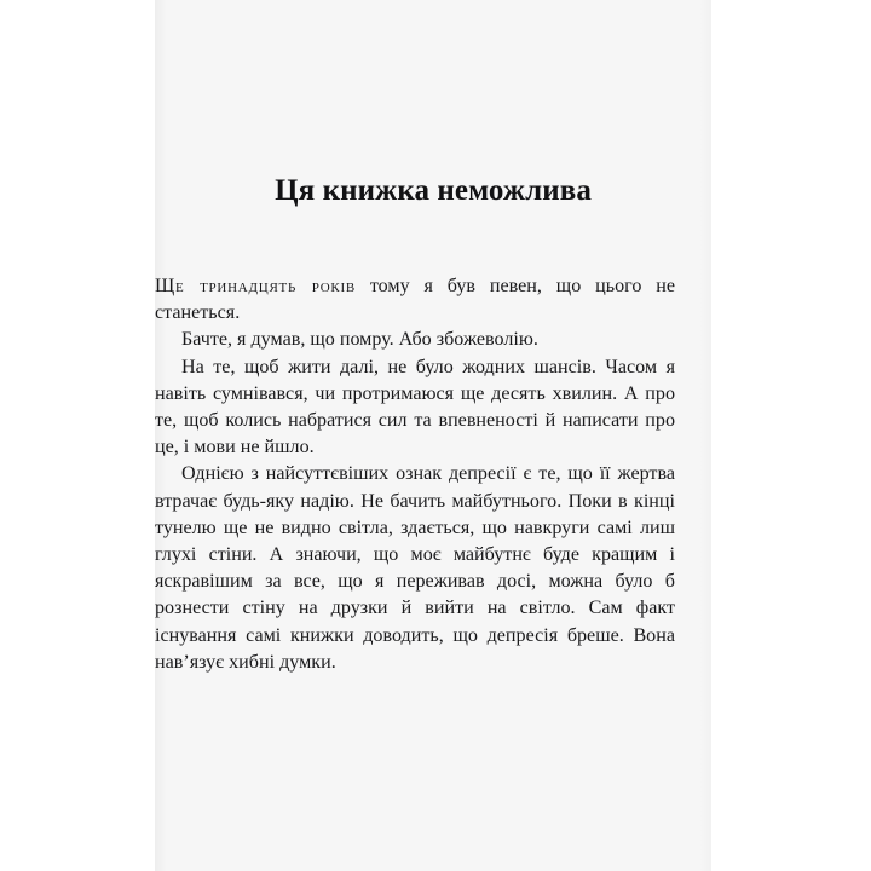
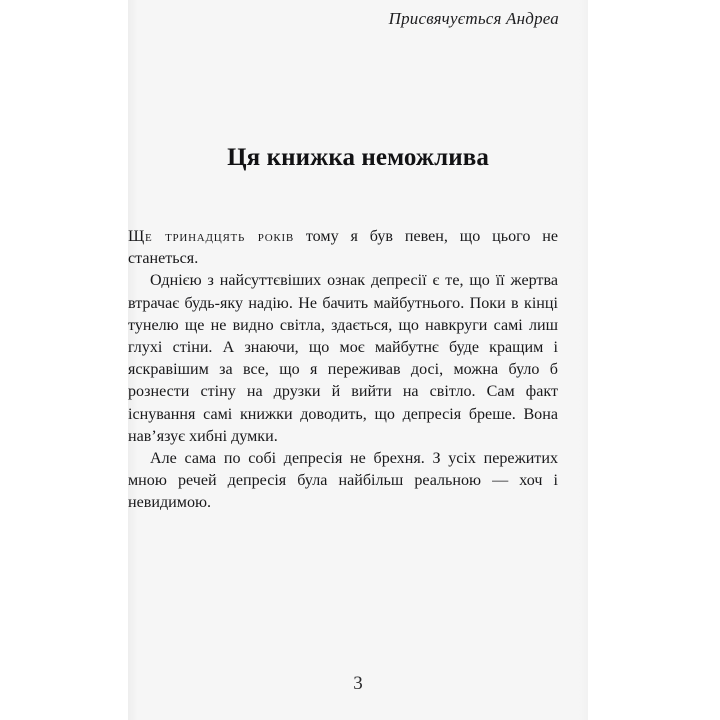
+ Присвячується Андреа
  Ця книжка неможлива
  Ще тринадцять років тому я був певен, що цього не станеться.
- Бачте, я думав, що помру. Або збожеволію.
- На те, щоб жити далі, не було жодних шансів. Часом я навіть сумнівався, чи протримаюся ще десять хвилин. А про те, щоб колись набратися сил та впевненості й написати про це, і мови не йшло.
  Однією з найсуттєвіших ознак депресії є те, що її жертва втрачає будь-яку надію. Не бачить майбутнього. Поки в кінці тунелю ще не видно світла, здається, що навкруги самі лиш глухі стіни. А знаючи, що моє майбутнє буде кращим і яскравішим за все, що я переживав досі, можна було б рознести стіну на друзки й вийти на світло. Сам факт існування самі книжки доводить, що депресія бреше. Вона нав’язує хибні думки.
+ Але сама по собі депресія не брехня. З усіх пережитих мною речей депресія була найбільш реальною — хоч і невидимою.
+ 3
